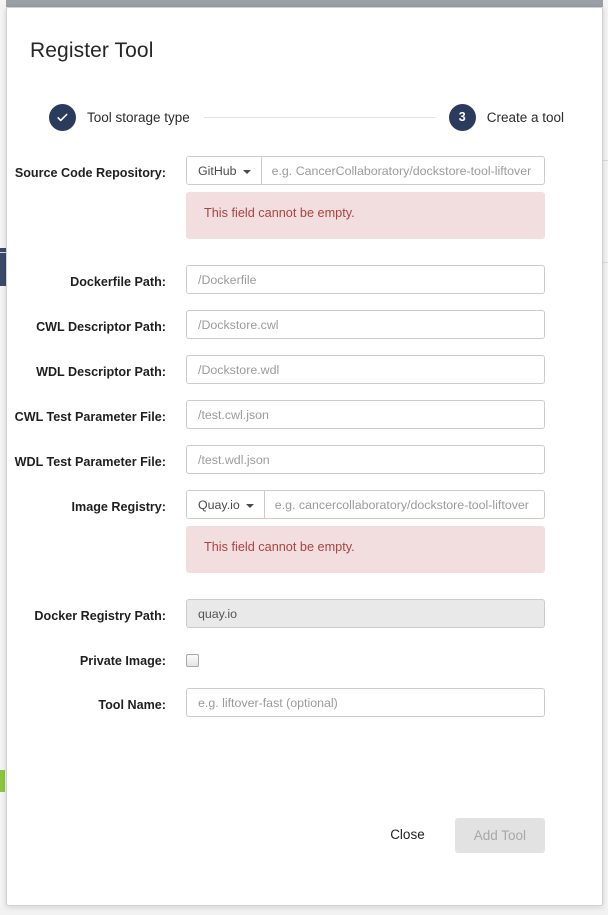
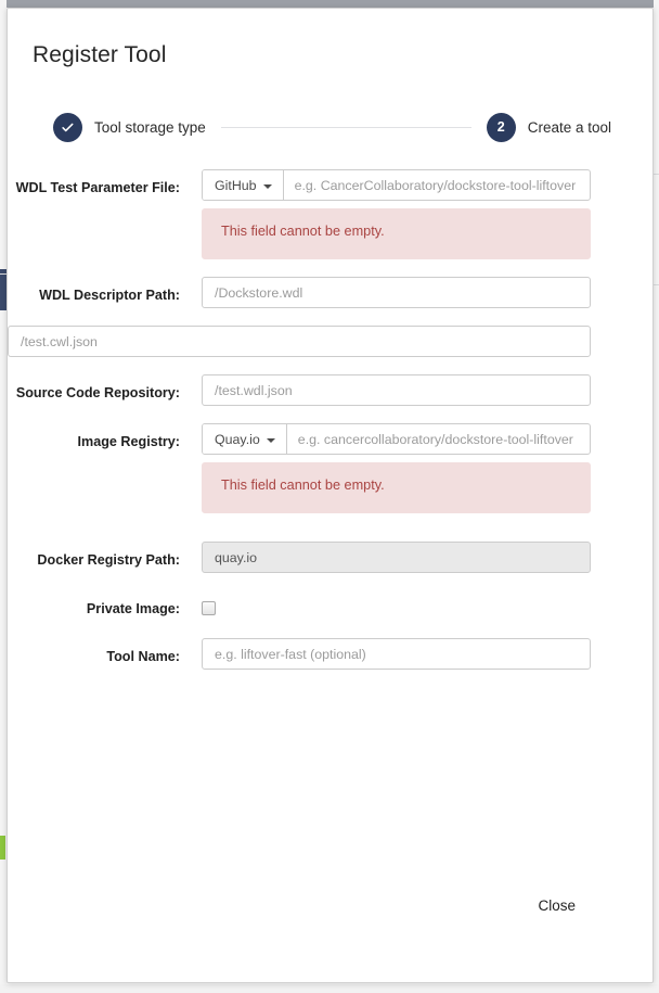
  Register Tool
  Tool storage type
- 3
+ 2
  Create a tool
- Source Code Repository:
+ WDL Test Parameter File:
  GitHub
  e.g. CancerCollaboratory/dockstore-tool-liftover
  This field cannot be empty.
- Dockerfile Path:
- /Dockerfile
- CWL Descriptor Path:
- /Dockstore.cwl
  WDL Descriptor Path:
  /Dockstore.wdl
- CWL Test Parameter File:
  /test.cwl.json
- WDL Test Parameter File:
+ Source Code Repository:
  /test.wdl.json
  Image Registry:
  Quay.io
  e.g. cancercollaboratory/dockstore-tool-liftover
  This field cannot be empty.
  Docker Registry Path:
  quay.io
  Private Image:
  Tool Name:
  e.g. liftover-fast (optional)
  Close
- Add Tool
